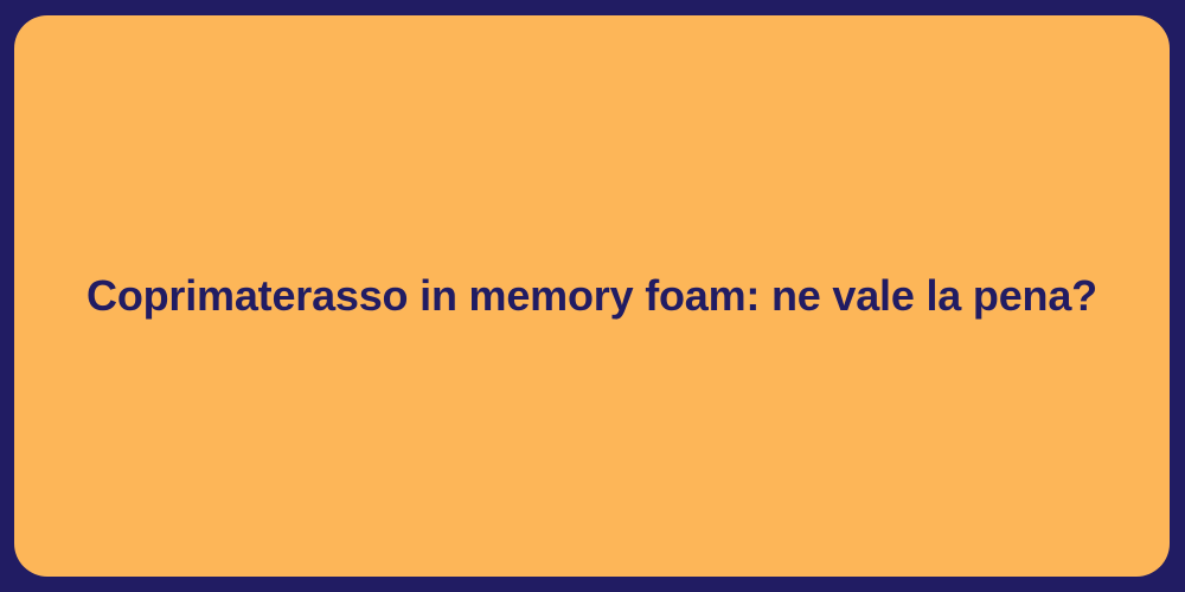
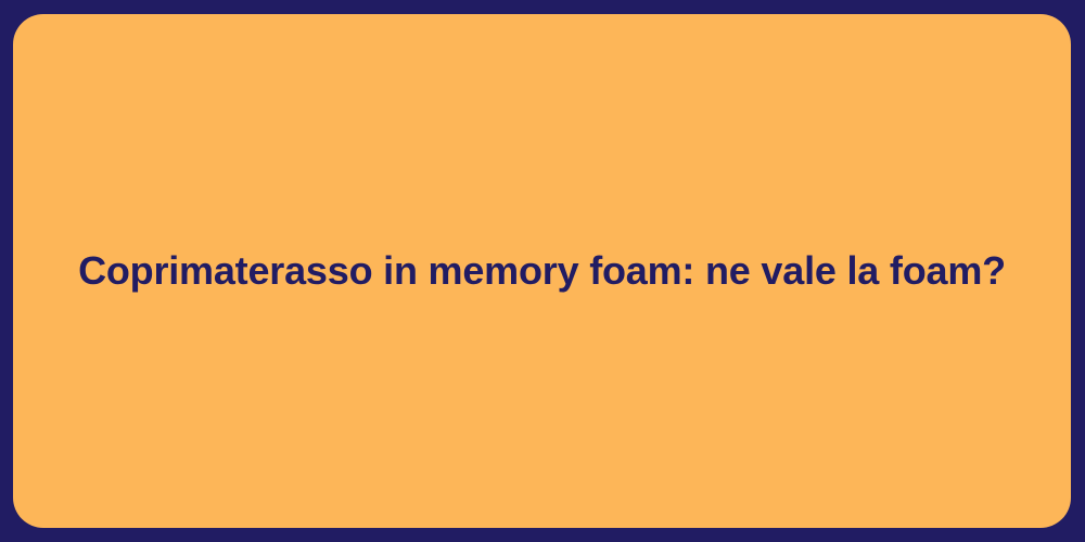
- Coprimaterasso in memory foam: ne vale la pena?
+ Coprimaterasso in memory foam: ne vale la foam?
